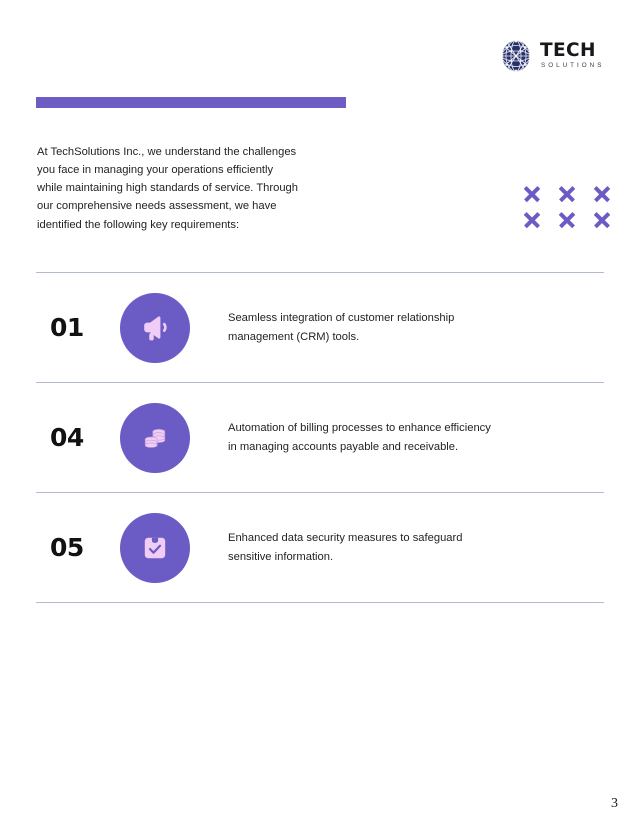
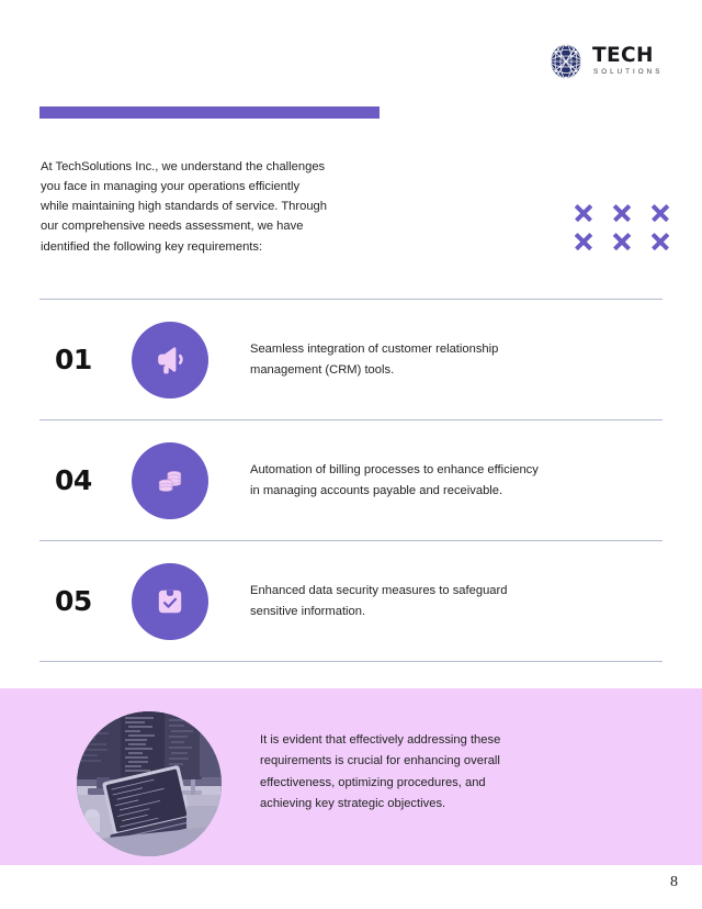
  TECH
  At TechSolutions Inc., we understand the challenges
  you face in managing your operations efficiently
  while maintaining high standards of service. Through
  our comprehensive needs assessment, we have
  identified the following key requirements:
  01
  Seamless integration of customer relationship
  management (CRM) tools.
  04
  Automation of billing processes to enhance efficiency
  in managing accounts payable and receivable.
  05
  Enhanced data security measures to safeguard
  sensitive information.
+ It is evident that effectively addressing these
+ requirements is crucial for enhancing overall
+ effectiveness, optimizing procedures, and
+ achieving key strategic objectives.
- 3
+ 8
